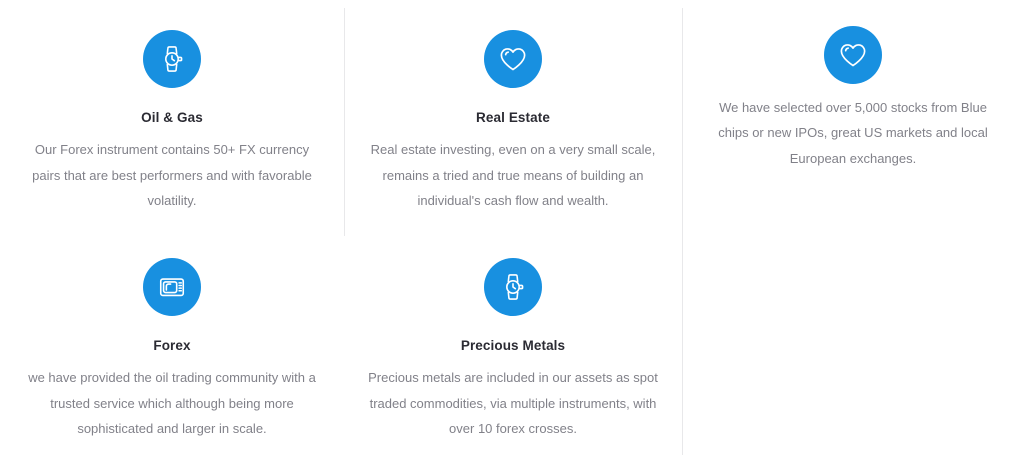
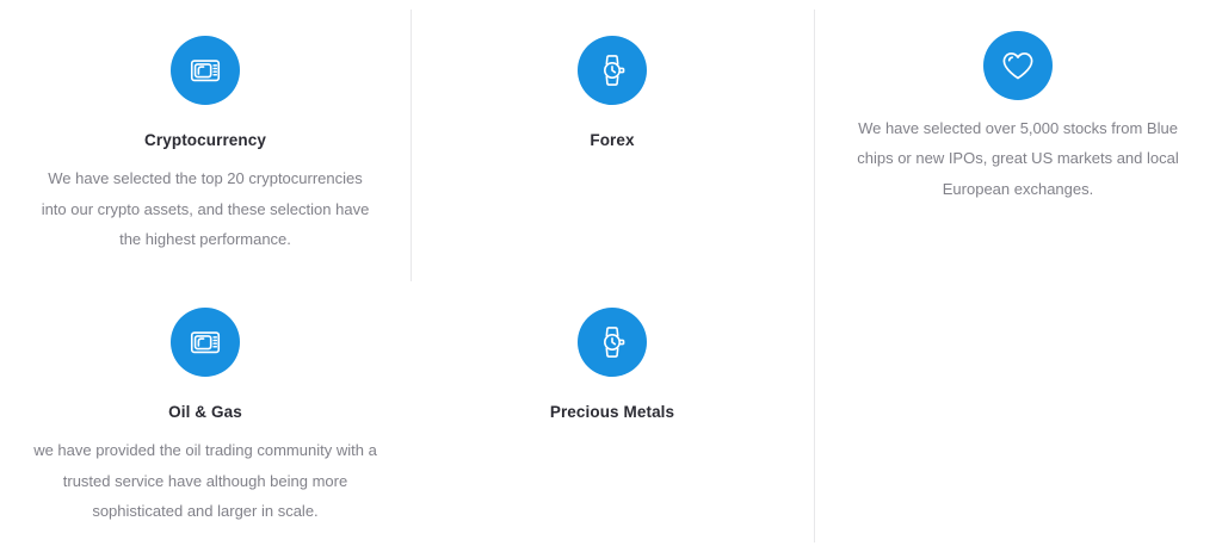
+ Cryptocurrency
+ We have selected the top 20 cryptocurrencies into our crypto assets, and these selection have the highest performance.
- Oil & Gas
+ Forex
- Our Forex instrument contains 50+ FX currency pairs that are best performers and with favorable volatility.
- Real Estate
- Real estate investing, even on a very small scale, remains a tried and true means of building an individual's cash flow and wealth.
  We have selected over 5,000 stocks from Blue chips or new IPOs, great US markets and local European exchanges.
- Forex
+ Oil & Gas
- we have provided the oil trading community with a trusted service which although being more sophisticated and larger in scale.
+ we have provided the oil trading community with a trusted service have although being more sophisticated and larger in scale.
  Precious Metals
- Precious metals are included in our assets as spot traded commodities, via multiple instruments, with over 10 forex crosses.
